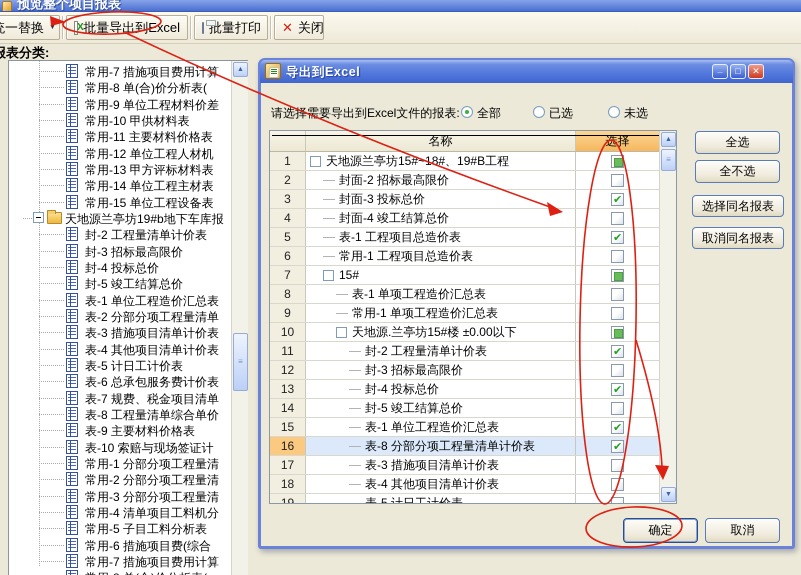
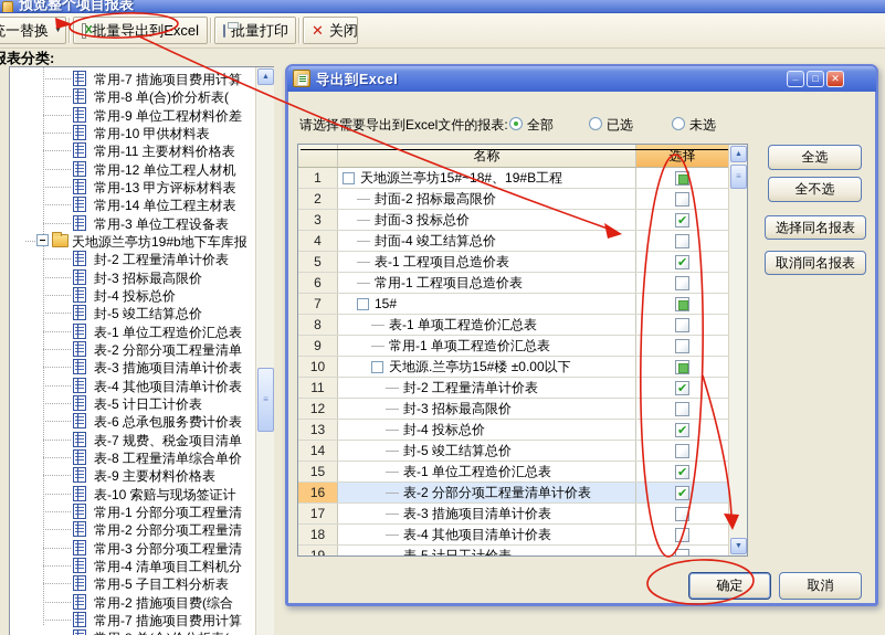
  预览整个项目报表
  一替换
  批量导出到Excel
  批量打印
  ✕
  关闭
  表分类:
  常用-7 措施项目费用计算
  常用-8 单(合)价分析表(
  常用-9 单位工程材料价差
  常用-10 甲供材料表
  常用-11 主要材料价格表
  常用-12 单位工程人材机
  常用-13 甲方评标材料表
  常用-14 单位工程主材表
- 常用-15 单位工程设备表
+ 常用-3 单位工程设备表
  天地源兰亭坊19#b地下车库报
  封-2 工程量清单计价表
  封-3 招标最高限价
  封-4 投标总价
  封-5 竣工结算总价
  表-1 单位工程造价汇总表
  表-2 分部分项工程量清单
  表-3 措施项目清单计价表
  表-4 其他项目清单计价表
  表-5 计日工计价表
  表-6 总承包服务费计价表
  表-7 规费、税金项目清单
  表-8 工程量清单综合单价
  表-9 主要材料价格表
  表-10 索赔与现场签证计
  常用-1 分部分项工程量清
  常用-2 分部分项工程量清
  常用-3 分部分项工程量清
  常用-4 清单项目工料机分
  常用-5 子目工料分析表
- 常用-6 措施项目费(综合
+ 常用-2 措施项目费(综合
  常用-7 措施项目费用计算
  导出到Excel
  _
  □
  ✕
  请选择需要导出到Excel文件的报表:
  全部
  已选
  未选
  名称
  选择
  1
  天地源兰亭坊15#~18#、19#B工程
  2
  封面-2 招标最高限价
  3
  封面-3 投标总价
  4
  封面-4 竣工结算总价
  5
  表-1 工程项目总造价表
  6
  常用-1 工程项目总造价表
  7
  15#
  8
  表-1 单项工程造价汇总表
  9
  常用-1 单项工程造价汇总表
  10
  天地源.兰亭坊15#楼 ±0.00以下
  11
  封-2 工程量清单计价表
  12
  封-3 招标最高限价
  13
  封-4 投标总价
  14
  封-5 竣工结算总价
  15
  表-1 单位工程造价汇总表
  16
- 表-8 分部分项工程量清单计价表
+ 表-2 分部分项工程量清单计价表
  17
  表-3 措施项目清单计价表
  18
  表-4 其他项目清单计价表
  全选
  全不选
  选择同名报表
  取消同名报表
  确定
  取消
